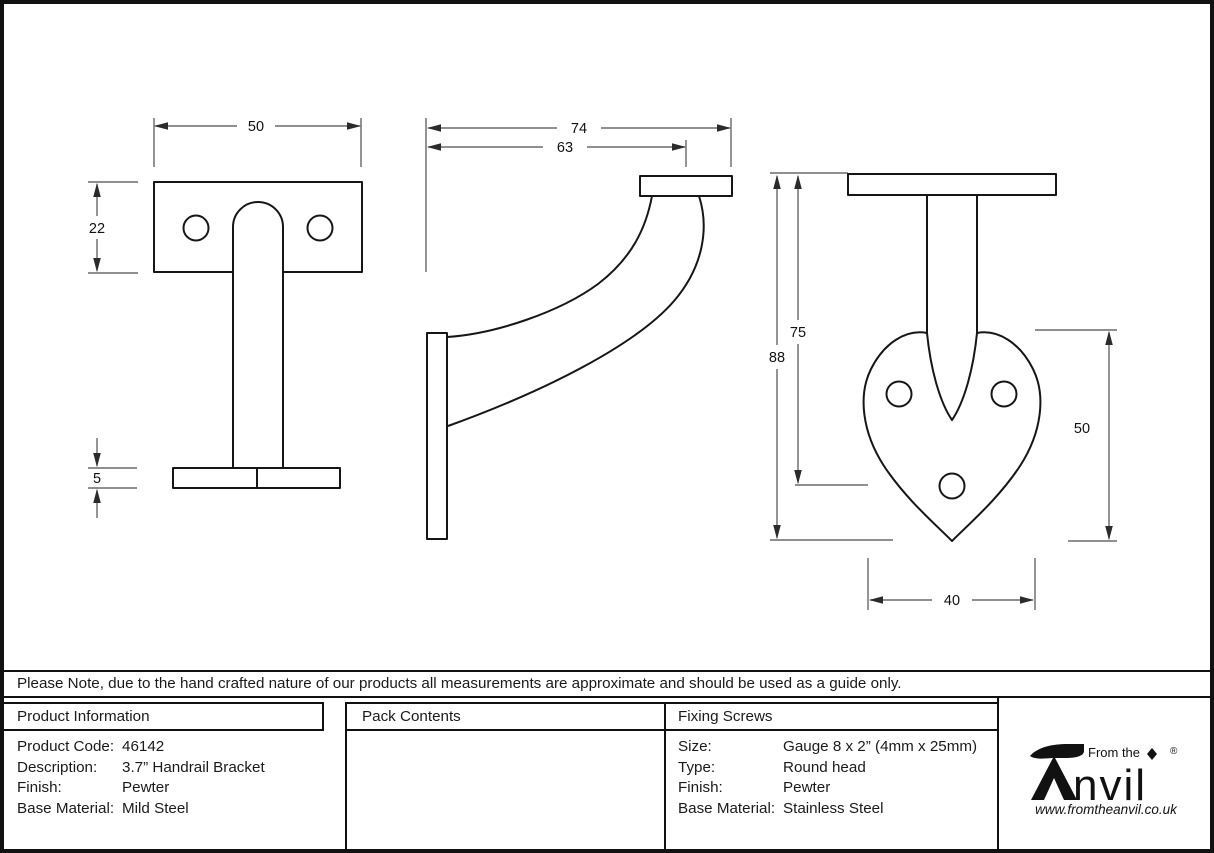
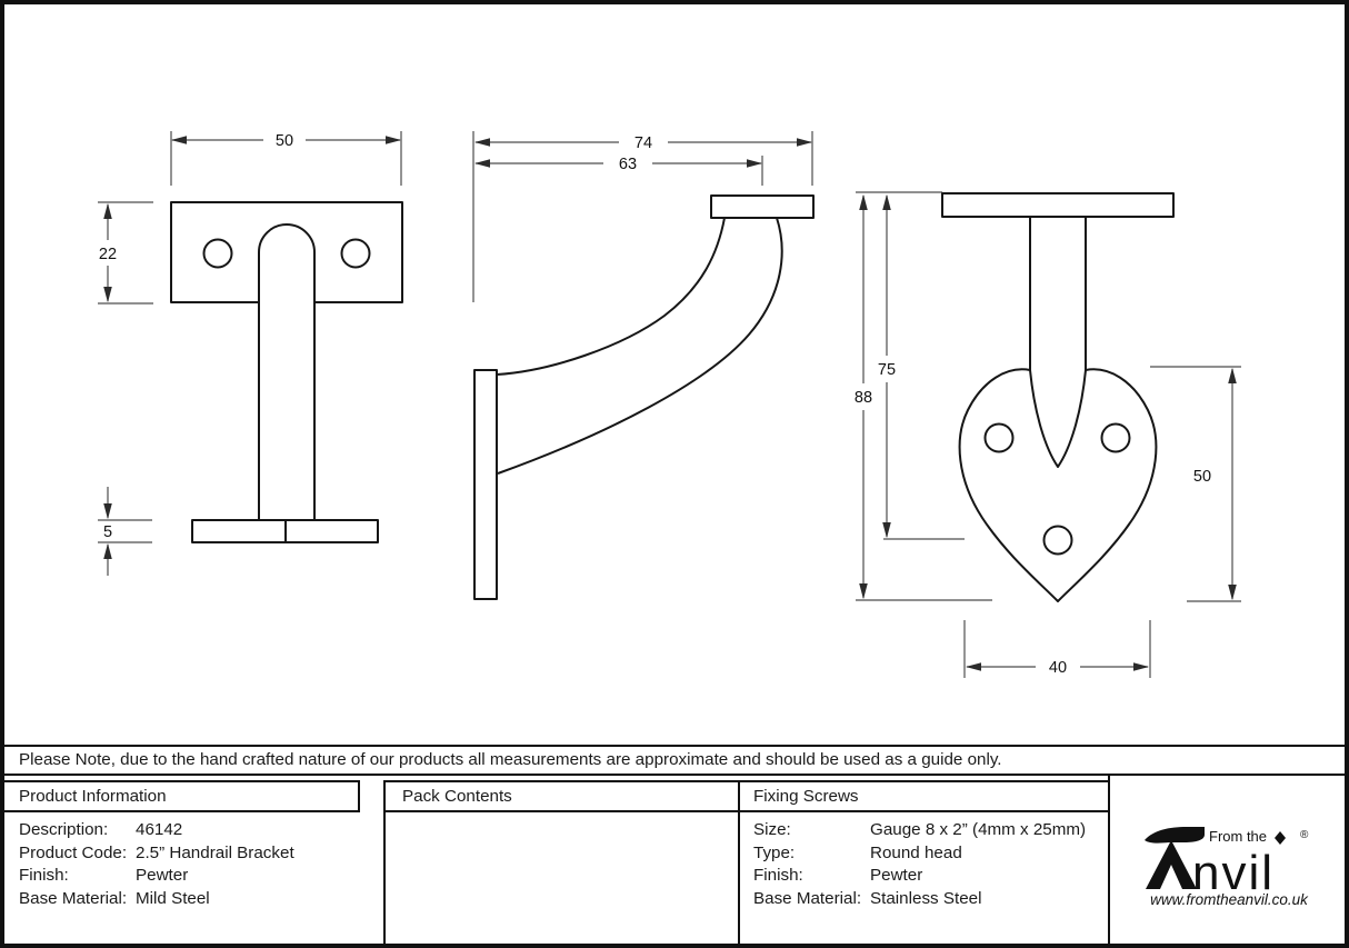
  50
  22
  5
  74
  63
  88
  75
  50
  40
  Please Note, due to the hand crafted nature of our products all measurements are approximate and should be used as a guide only.
  Product Information
  Pack Contents
  Fixing Screws
- Product Code:
+ Description:
  46142
- Description:
+ Product Code:
- 3.7” Handrail Bracket
+ 2.5” Handrail Bracket
  Finish:
  Pewter
  Base Material:
  Mild Steel
  Size:
  Gauge 8 x 2” (4mm x 25mm)
  Type:
  Round head
  Finish:
  Pewter
  Base Material:
  Stainless Steel
  nvil
  From the
  ®
  www.fromtheanvil.co.uk
